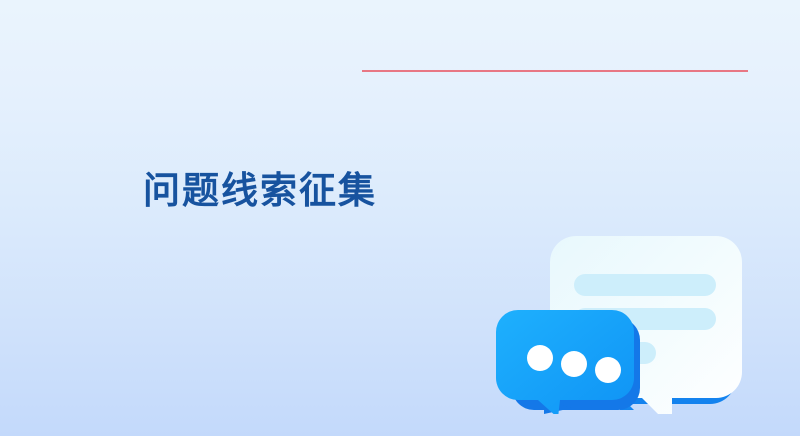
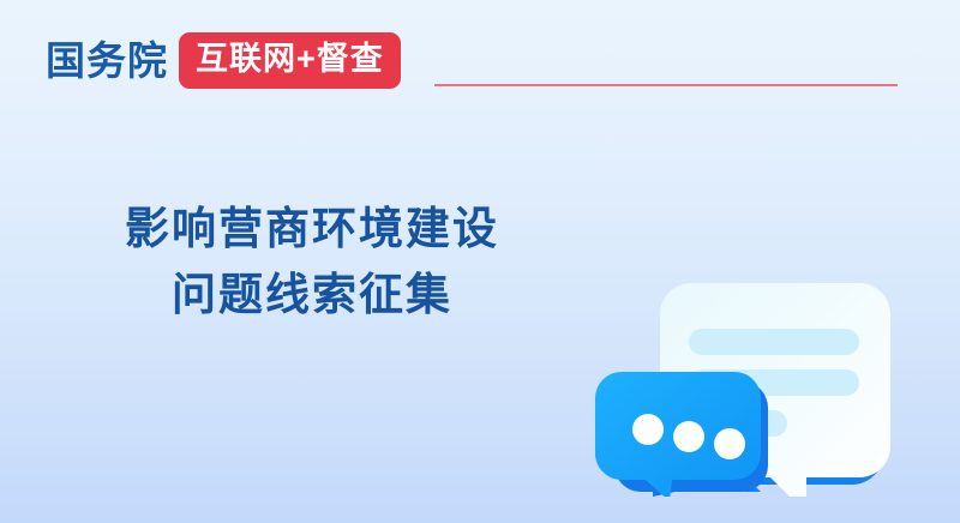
+ 国务院
+ 互联网+督查
+ 影响营商环境建设
  问题线索征集
